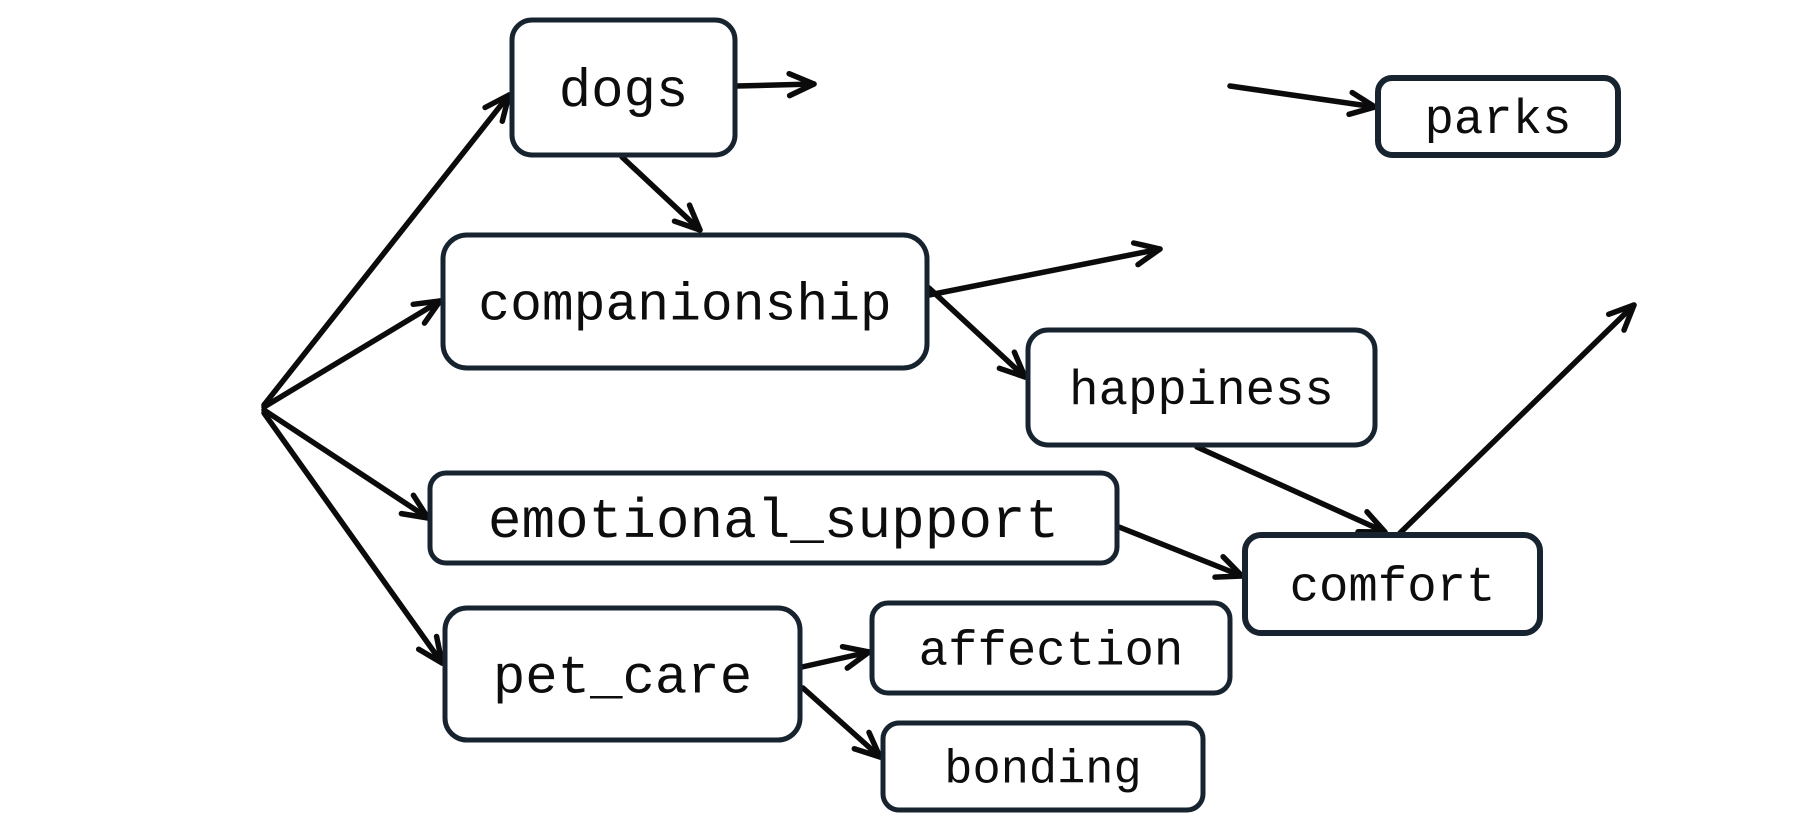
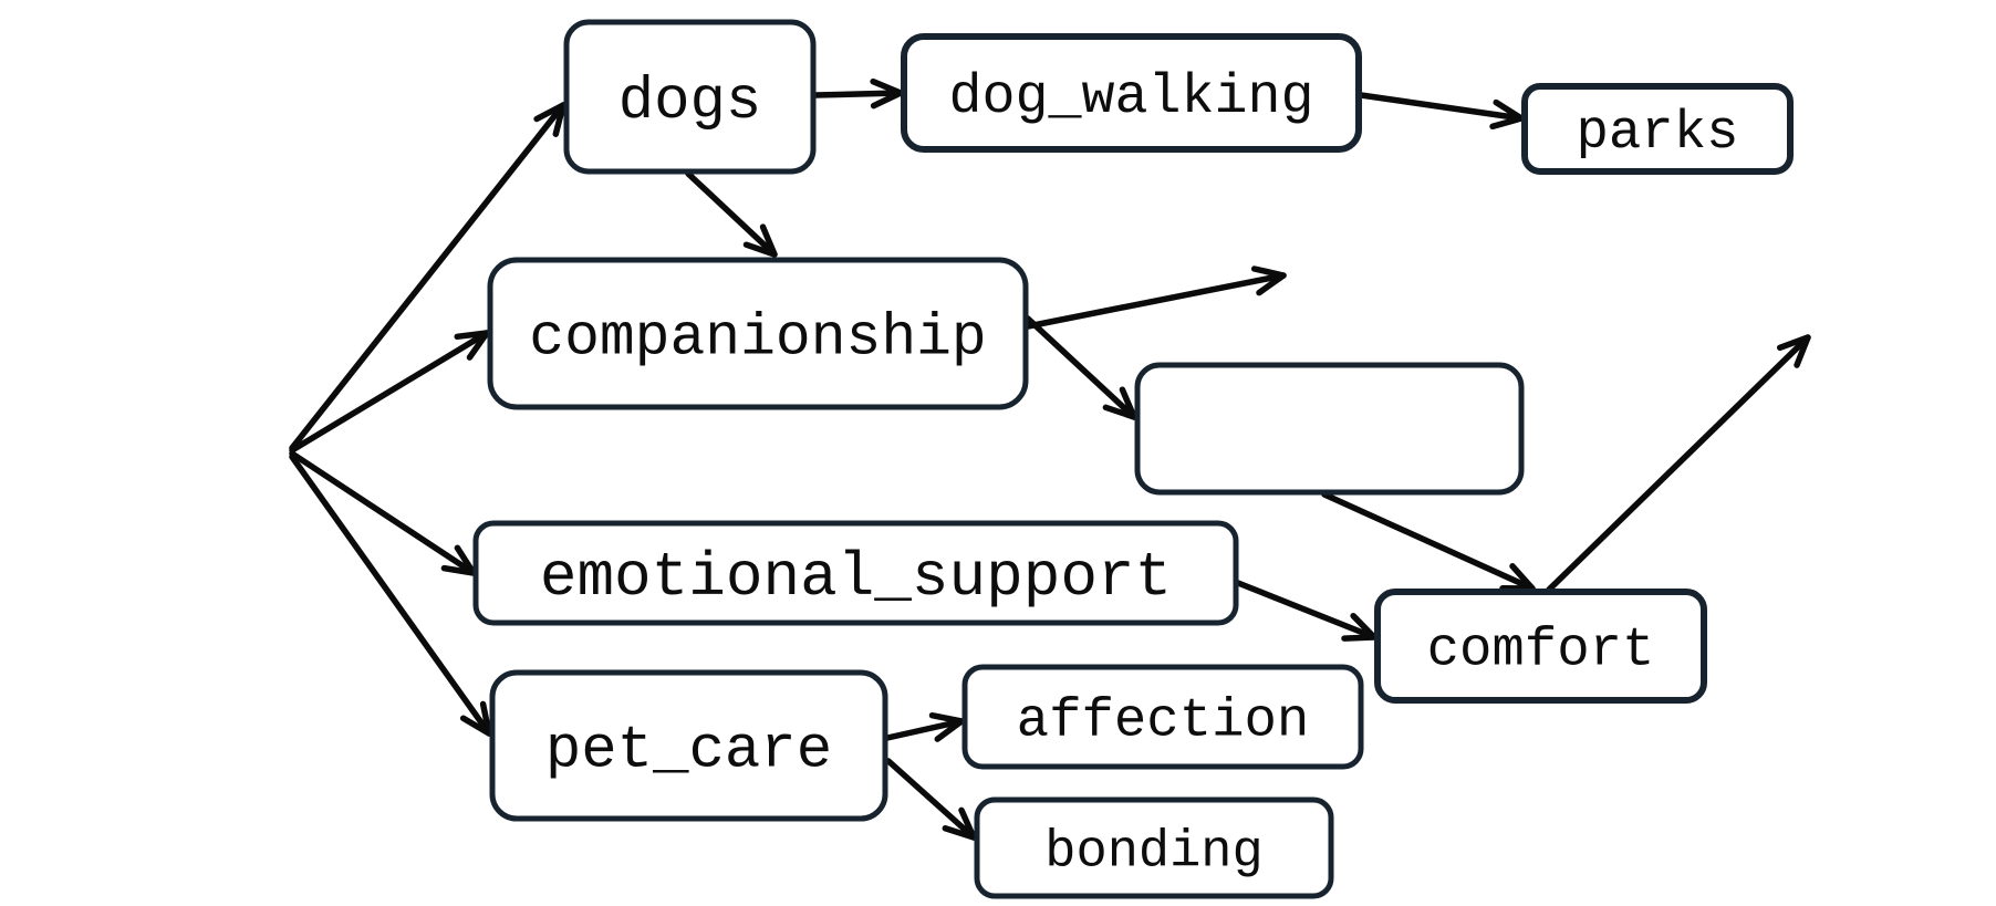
  dogs
+ dog_walking
  parks
  companionship
- happiness
  emotional_support
  comfort
  pet_care
  affection
  bonding
